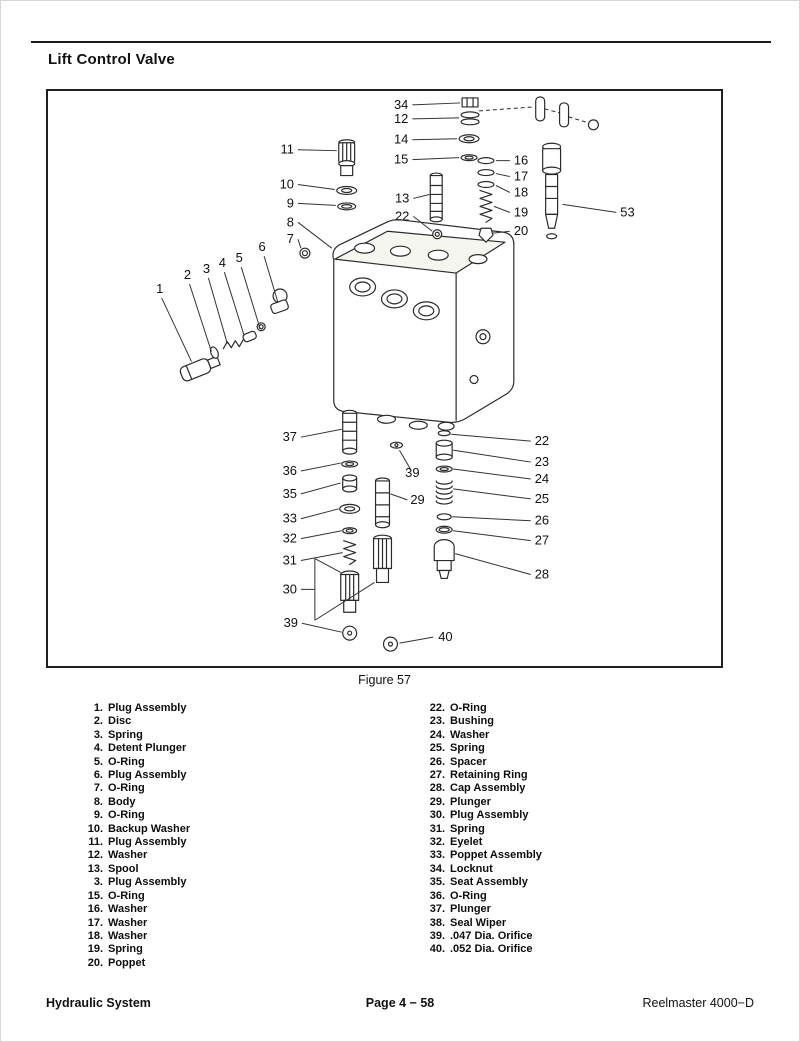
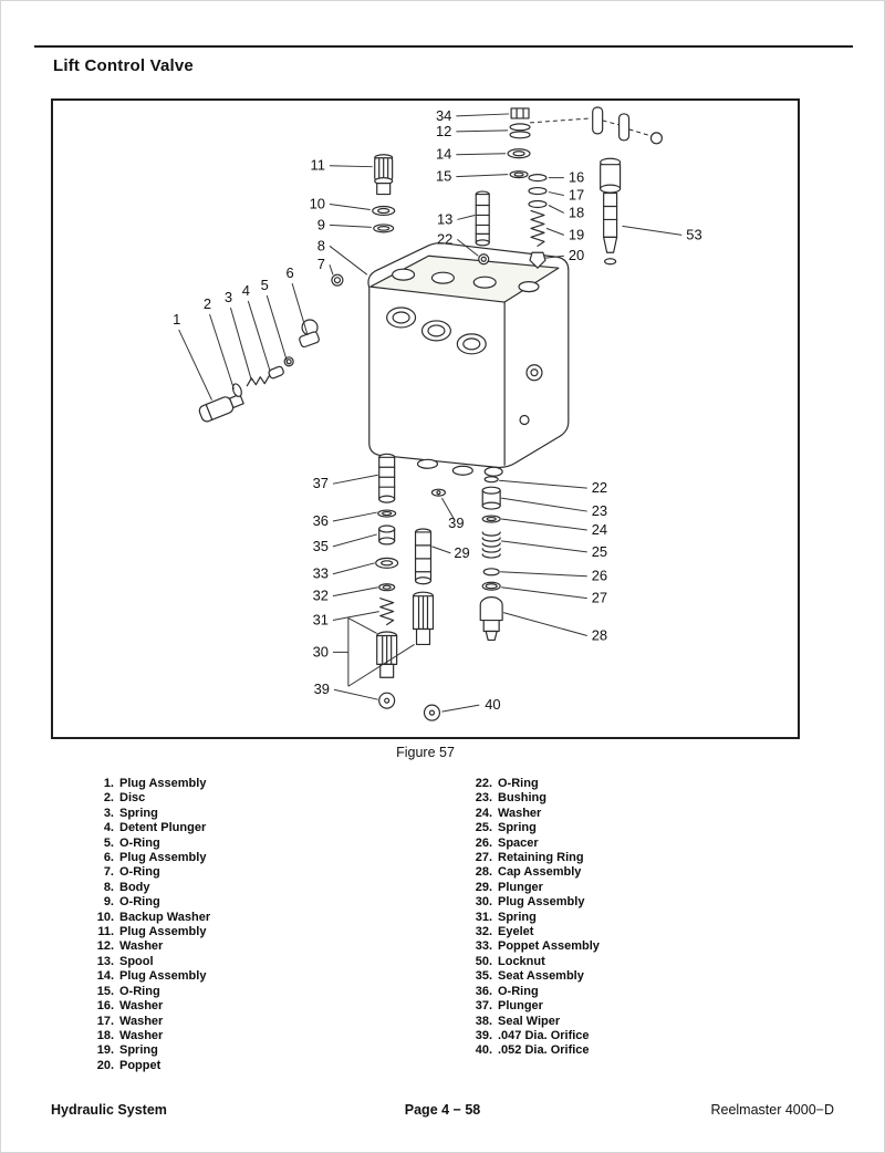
  Lift Control Valve
  34
  12
  14
  15
  16
  17
  18
  19
  20
  11
  10
  9
  8
  7
  13
  22
  53
  1
  2
  3
  4
  5
  6
  37
  36
  35
  33
  32
  31
  30
  39
  39
  29
  22
  23
  24
  25
  26
  27
  28
  40
  Figure 57
  1. Plug Assembly
  2. Disc
  3. Spring
  4. Detent Plunger
  5. O-Ring
  6. Plug Assembly
  7. O-Ring
  8. Body
  9. O-Ring
  10. Backup Washer
  11. Plug Assembly
  12. Washer
  13. Spool
- 3. Plug Assembly
+ 14. Plug Assembly
  15. O-Ring
  16. Washer
  17. Washer
  18. Washer
  19. Spring
  20. Poppet
  22. O-Ring
  23. Bushing
  24. Washer
  25. Spring
  26. Spacer
  27. Retaining Ring
  28. Cap Assembly
  29. Plunger
  30. Plug Assembly
  31. Spring
  32. Eyelet
  33. Poppet Assembly
- 34. Locknut
+ 50. Locknut
  35. Seat Assembly
  36. O-Ring
  37. Plunger
  38. Seal Wiper
  39. .047 Dia. Orifice
  40. .052 Dia. Orifice
  Hydraulic System
  Page 4 − 58
  Reelmaster 4000−D
